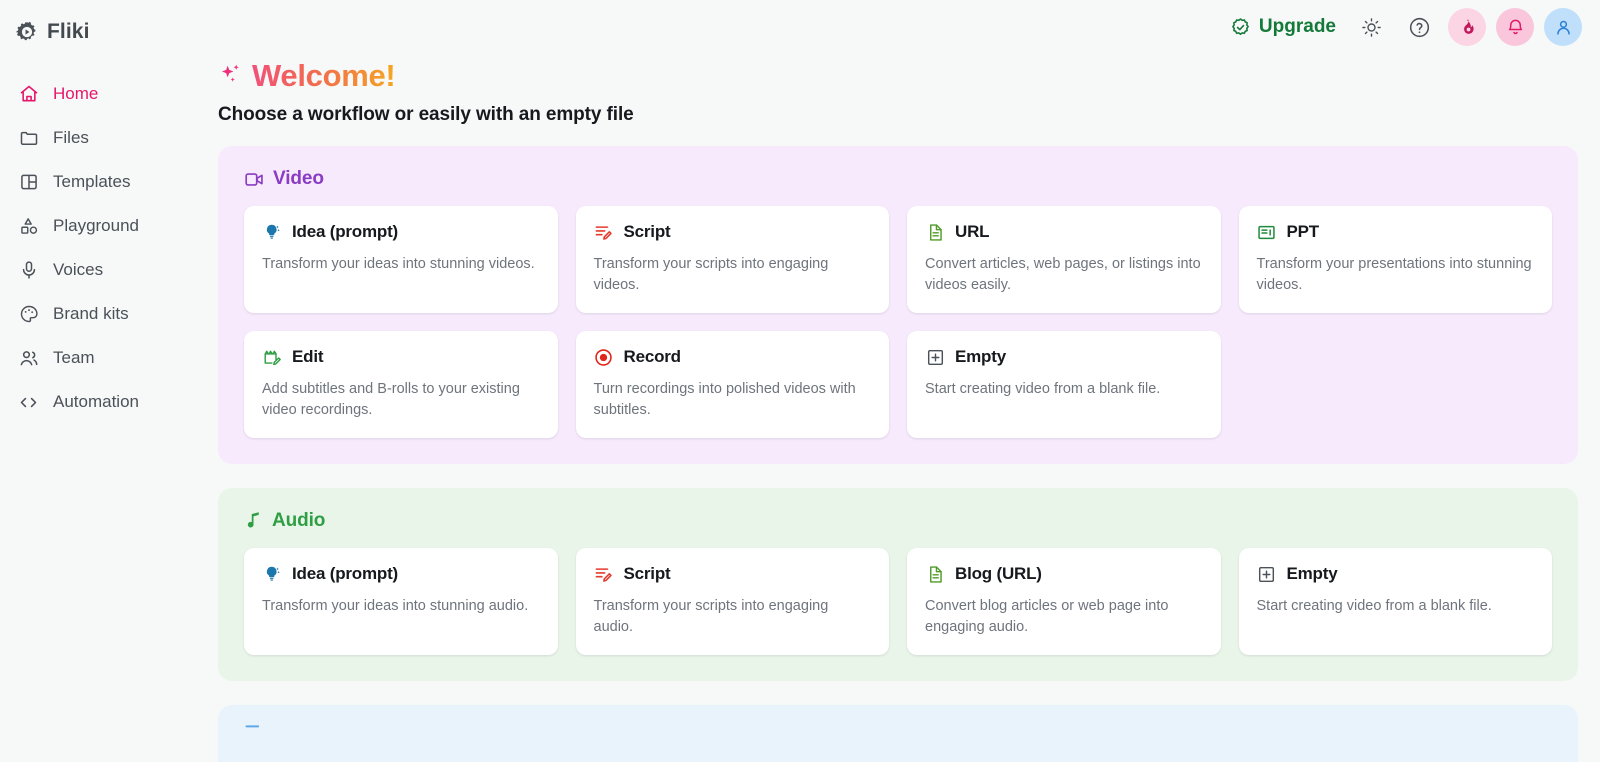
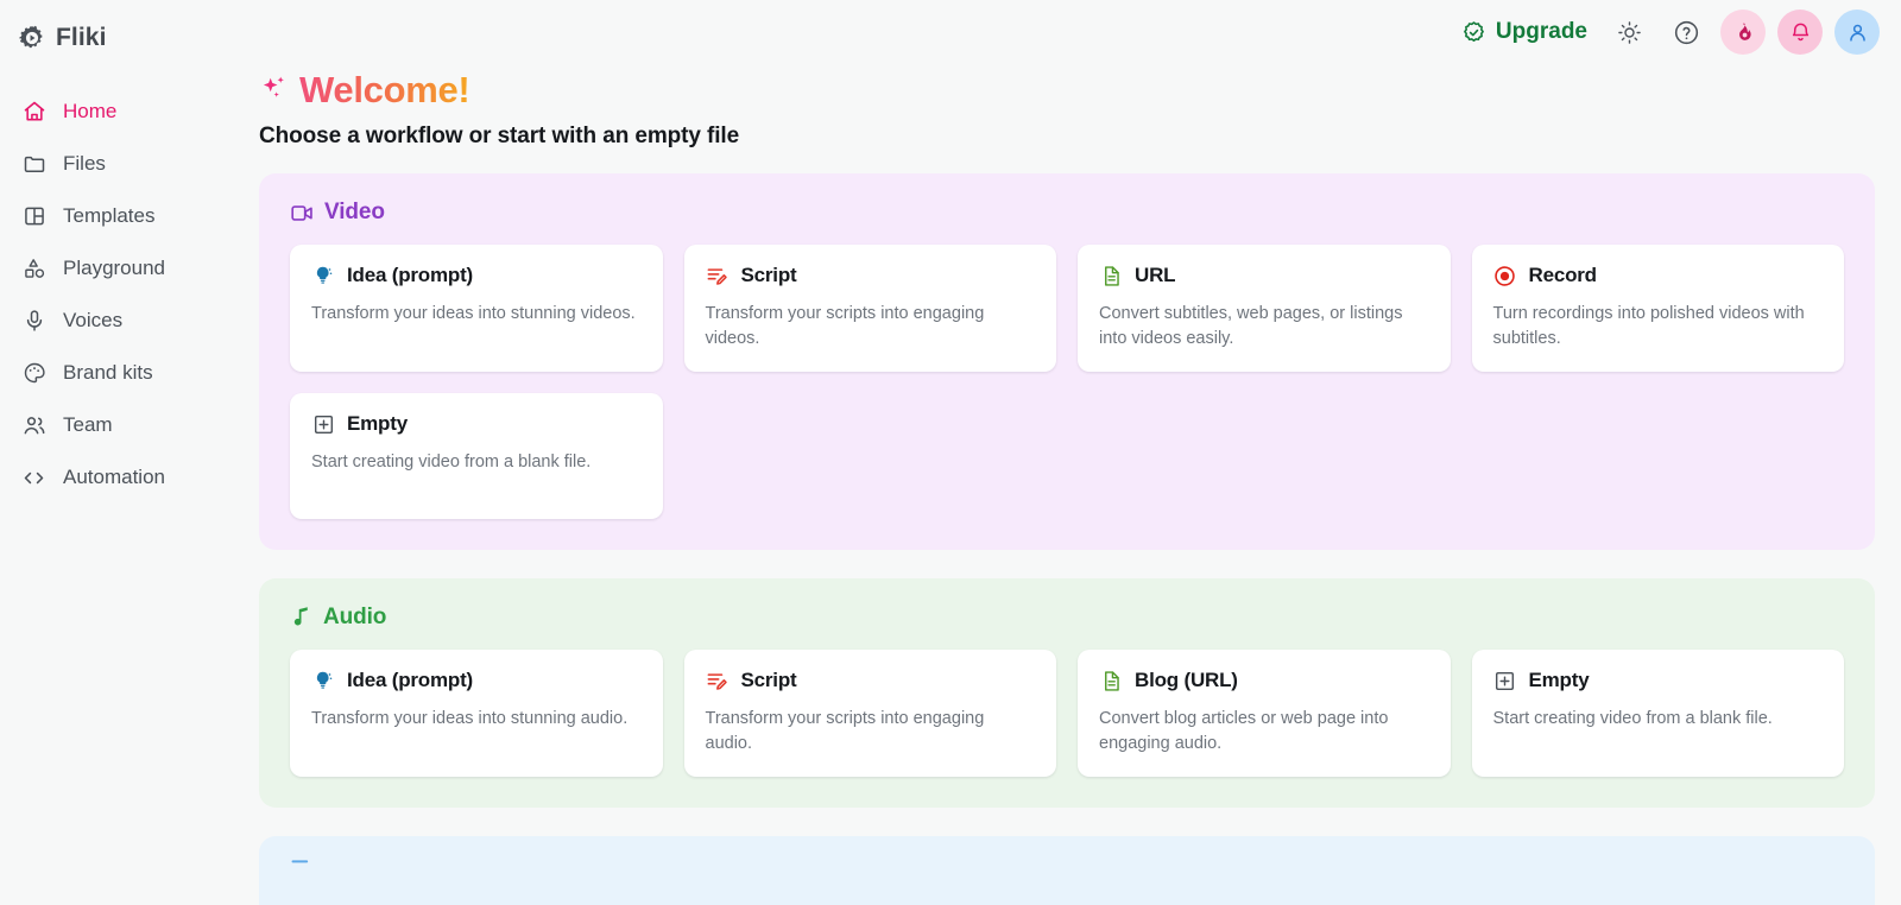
  Fliki
  Home
  Files
  Templates
  Playground
  Voices
  Brand kits
  Team
  Automation
  Upgrade
  Welcome!
- Choose a workflow or easily with an empty file
+ Choose a workflow or start with an empty file
  Video
  Idea (prompt)
  Transform your ideas into stunning videos.
  Script
  Transform your scripts into engaging videos.
  URL
- Convert articles, web pages, or listings into videos easily.
+ Convert subtitles, web pages, or listings into videos easily.
- PPT
- Transform your presentations into stunning videos.
- Edit
- Add subtitles and B-rolls to your existing video recordings.
  Record
  Turn recordings into polished videos with subtitles.
  Empty
  Start creating video from a blank file.
  Audio
  Idea (prompt)
  Transform your ideas into stunning audio.
  Script
  Transform your scripts into engaging audio.
  Blog (URL)
  Convert blog articles or web page into engaging audio.
  Empty
  Start creating video from a blank file.
